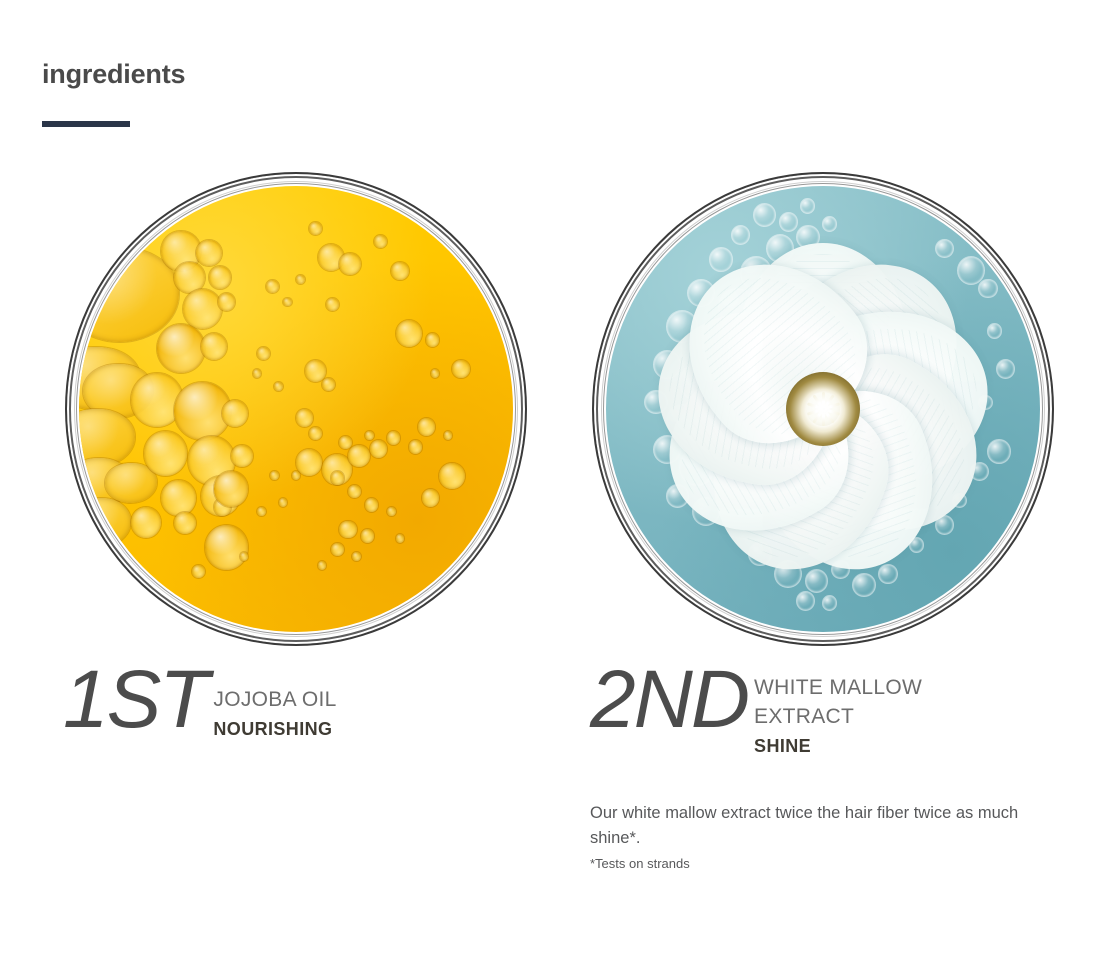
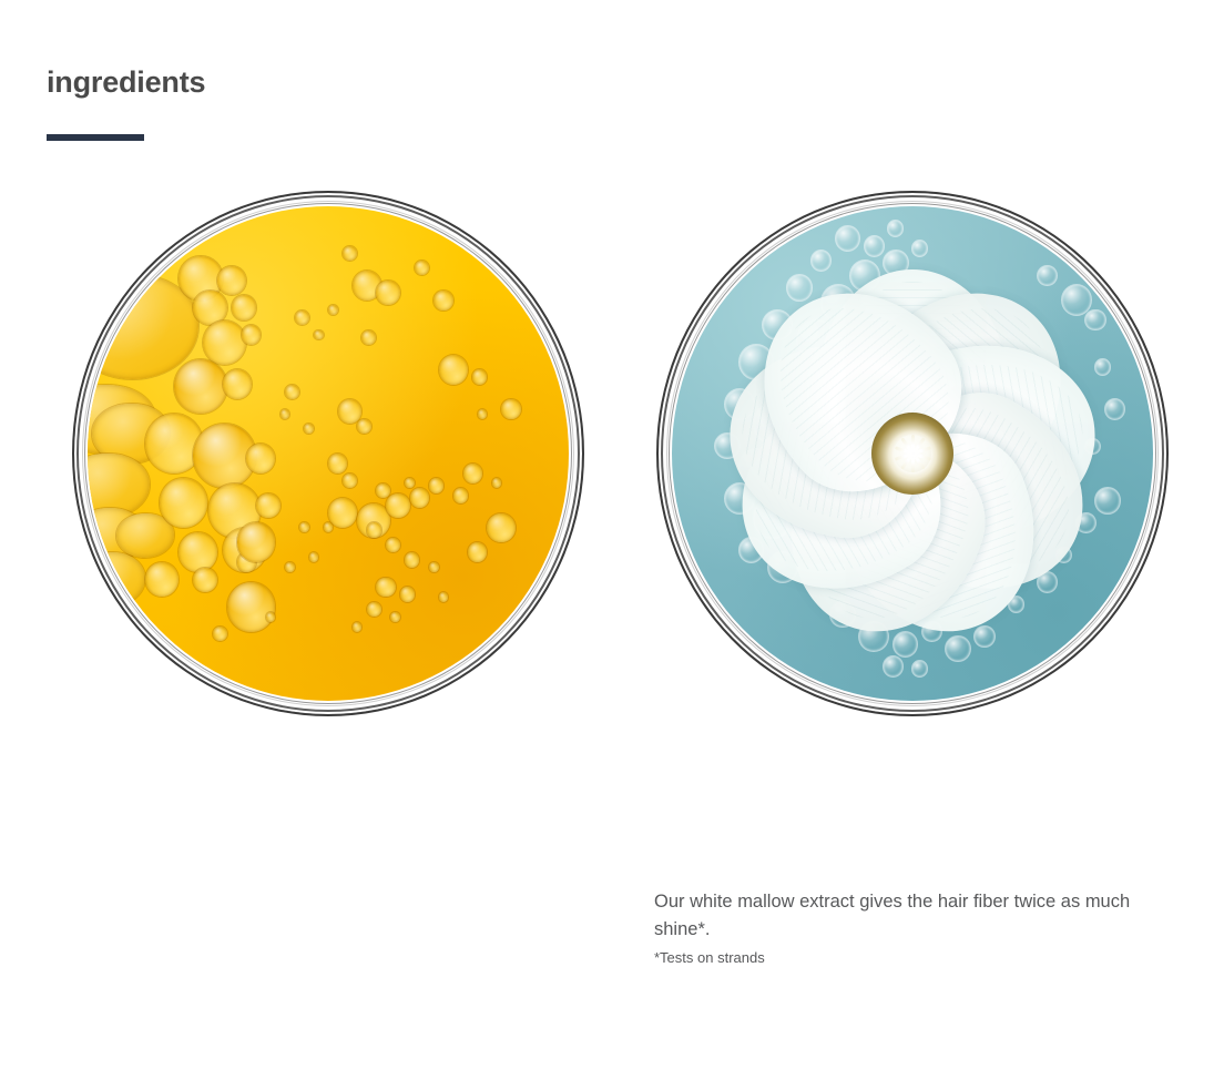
  ingredients
- 1ST
- JOJOBA OIL
- NOURISHING
- 2ND
- WHITE MALLOW EXTRACT
- SHINE
- Our white mallow extract twice the hair fiber twice as much shine*.
+ Our white mallow extract gives the hair fiber twice as much shine*.
  *Tests on strands
